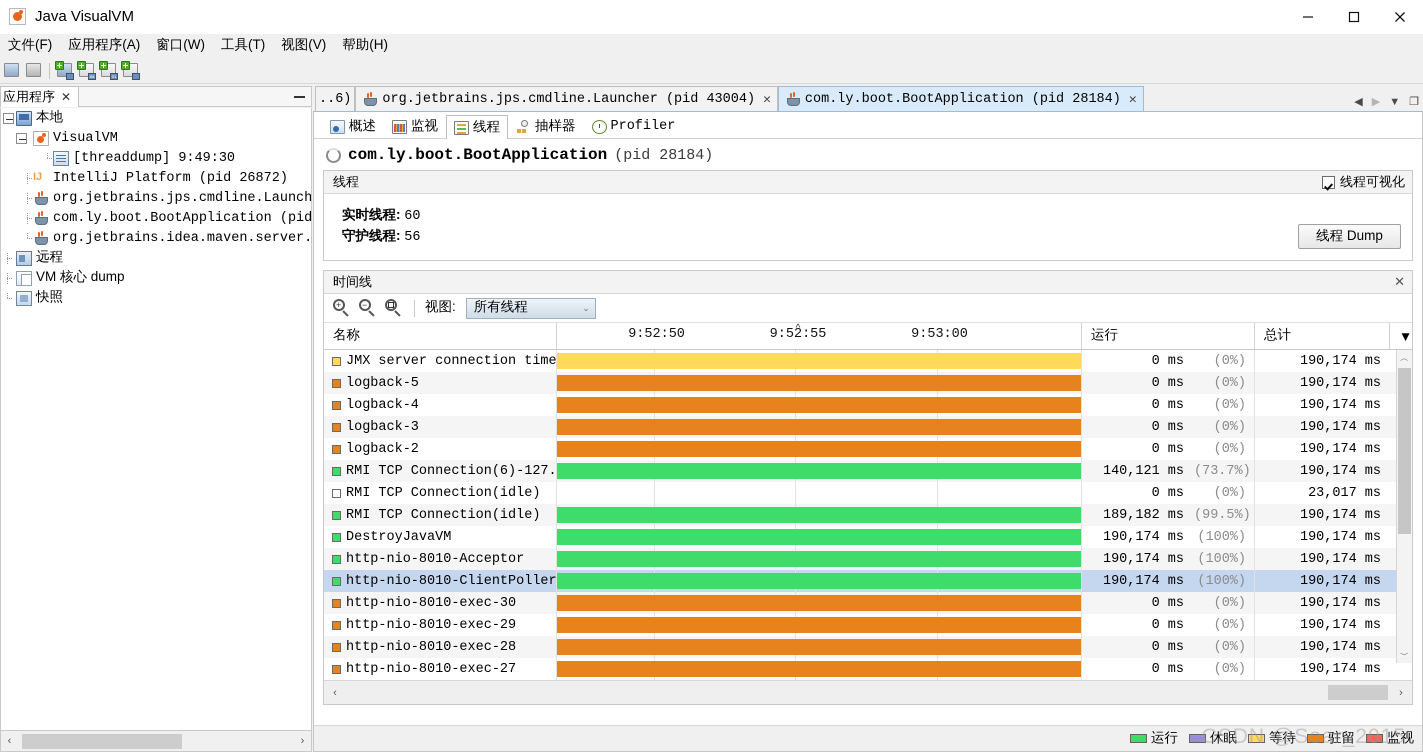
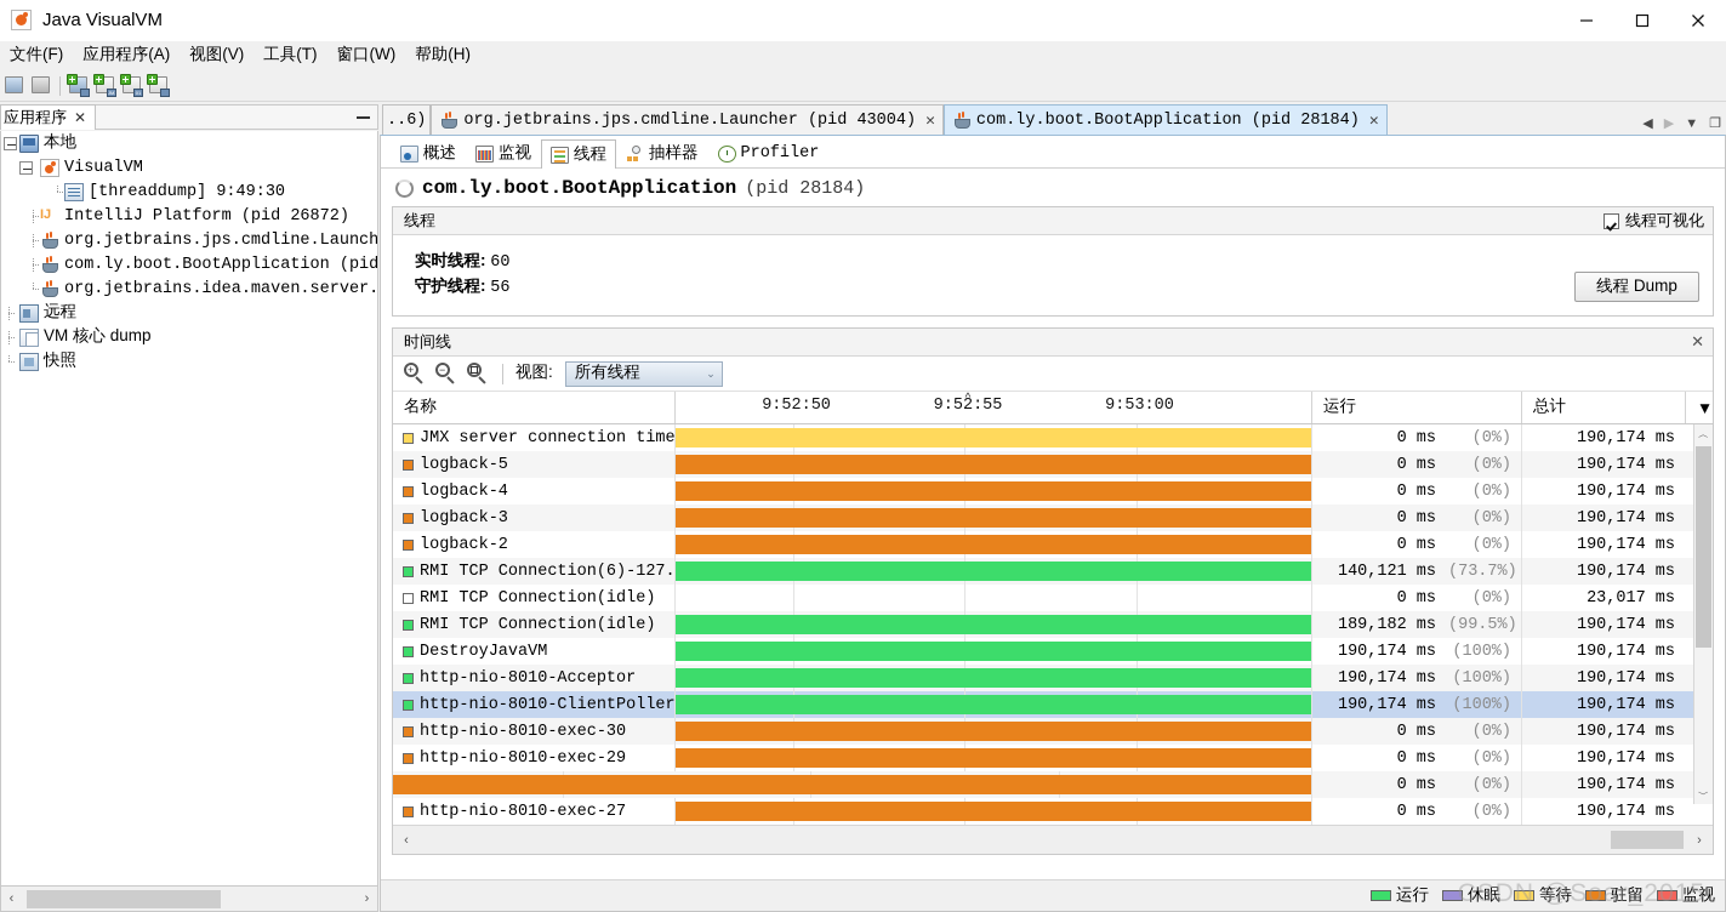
  Java VisualVM
  文件(F)
  应用程序(A)
- 窗口(W)
+ 视图(V)
  工具(T)
- 视图(V)
+ 窗口(W)
  帮助(H)
  应用程序
  ✕
  本地
  VisualVM
  [threaddump] 9:49:30
  IntelliJ Platform (pid 26872)
  org.jetbrains.jps.cmdline.Launch
  com.ly.boot.BootApplication (pid
  org.jetbrains.idea.maven.server.
  远程
  VM 核心 dump
  快照
  ‹
  ›
  ..6)
  org.jetbrains.jps.cmdline.Launcher (pid 43004)
  ✕
  com.ly.boot.BootApplication (pid 28184)
  ✕
  ◀
  ▶
  ▼
  ❐
  概述
  监视
  线程
  抽样器
  Profiler
  com.ly.boot.BootApplication
  (pid 28184)
  线程
  线程可视化
  实时线程: 60
  守护线程: 56
  线程 Dump
  时间线
  ✕
  +
  −
  视图:
  所有线程
  ⌄
  名称
  9:52:50
  ^
  9:52:55
  9:53:00
  运行
  总计
  ▼
  JMX server connection time
  0 ms
  (0%)
  190,174 ms
  logback-5
  0 ms
  (0%)
  190,174 ms
  logback-4
  0 ms
  (0%)
  190,174 ms
  logback-3
  0 ms
  (0%)
  190,174 ms
  logback-2
  0 ms
  (0%)
  190,174 ms
  RMI TCP Connection(6)-127.
  140,121 ms
  (73.7%)
  190,174 ms
  RMI TCP Connection(idle)
  0 ms
  (0%)
  23,017 ms
  RMI TCP Connection(idle)
  189,182 ms
  (99.5%)
  190,174 ms
  DestroyJavaVM
  190,174 ms
  (100%)
  190,174 ms
  http-nio-8010-Acceptor
  190,174 ms
  (100%)
  190,174 ms
  http-nio-8010-ClientPoller
  190,174 ms
  (100%)
  190,174 ms
  http-nio-8010-exec-30
  0 ms
  (0%)
  190,174 ms
  http-nio-8010-exec-29
  0 ms
  (0%)
  190,174 ms
- http-nio-8010-exec-28
  0 ms
  (0%)
  190,174 ms
  http-nio-8010-exec-27
  0 ms
  (0%)
  190,174 ms
  ︿
  ﹀
  ‹
  ›
  运行
  休眠
  等待
  驻留
  监视
  CSDN @Soar_2015
